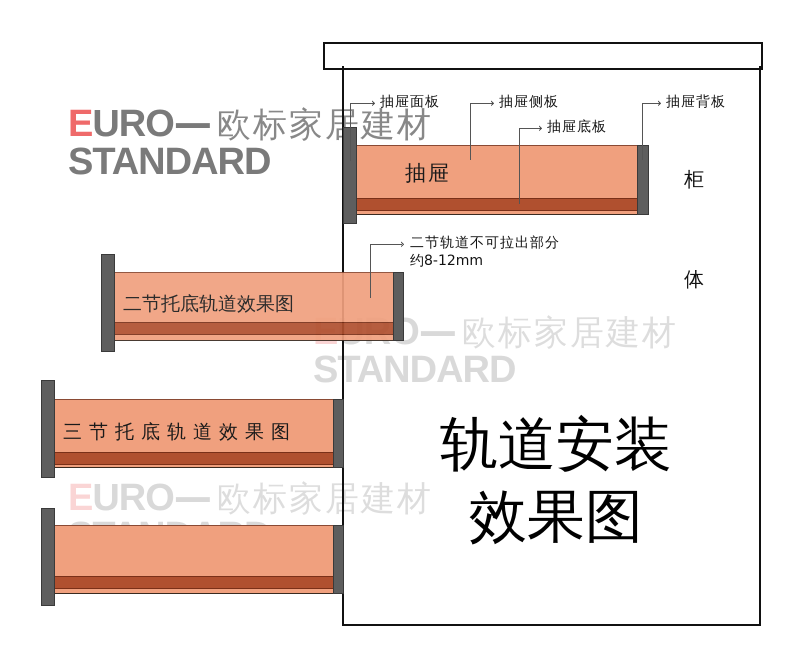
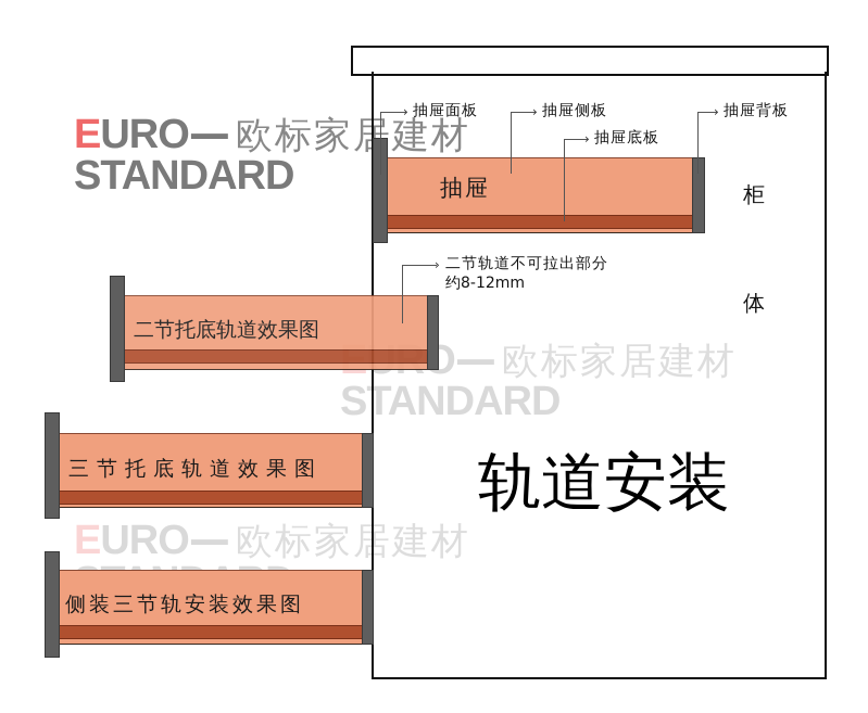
  EURO— 欧标家建材
  STANDARD
  O— 欧标家居建材
  STANDARD
  EURO— 欧标家建材
  柜
  体
  抽屉
  ›
  抽屉面板
  ›
  抽屉侧板
  ›
  抽屉底板
  ›
  抽屉背板
  二节托底轨道效果图
  ›
  二节轨道不可拉出部分
  约8-12mm
  三节托底轨道效果图
+ 侧装三节轨安装效果图
  轨道安装
- 效果图
